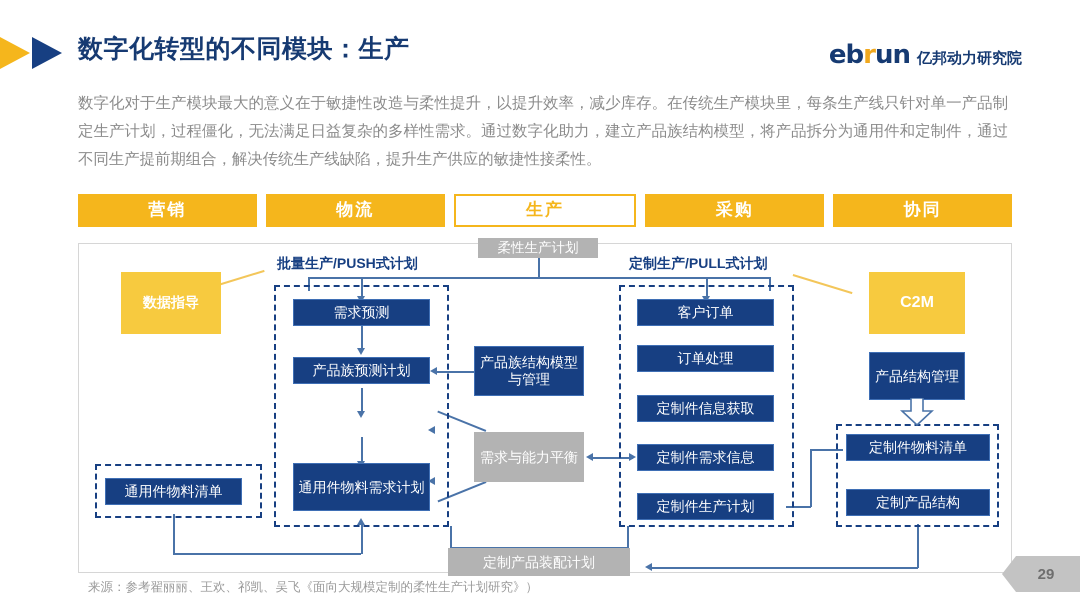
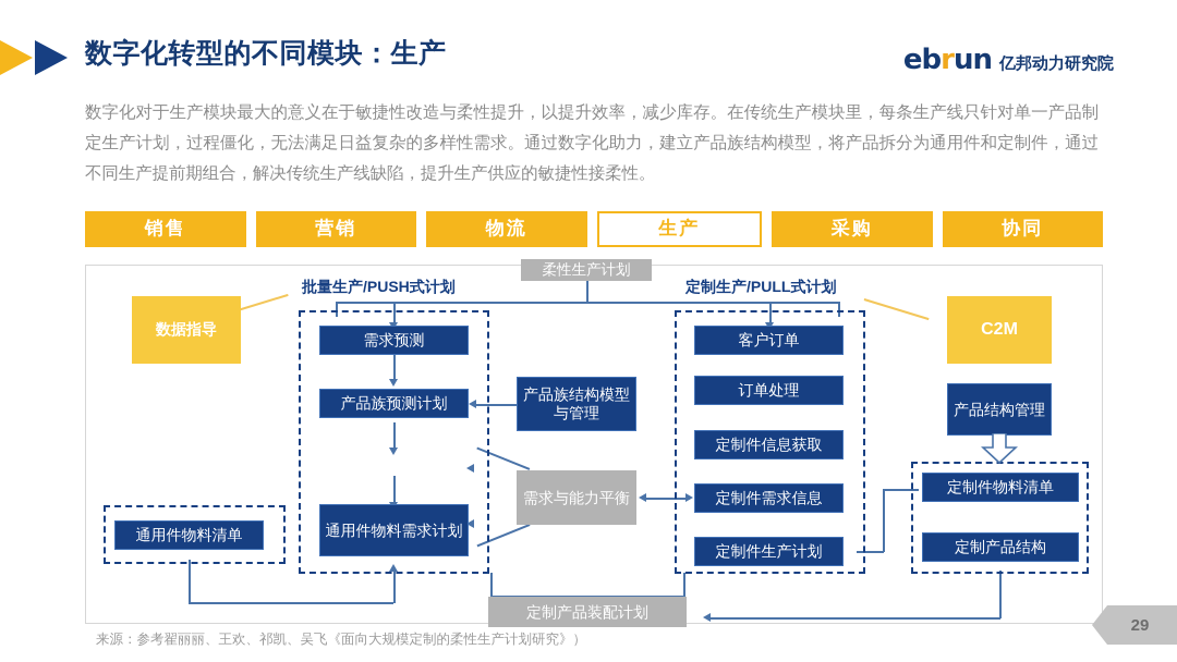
  数字化转型的不同模块：生产
  ebrun
  亿邦动力研究院
  数字化对于生产模块最大的意义在于敏捷性改造与柔性提升，以提升效率，减少库存。在传统生产模块里，每条生产线只针对单一产品制定生产计划，过程僵化，无法满足日益复杂的多样性需求。通过数字化助力，建立产品族结构模型，将产品拆分为通用件和定制件，通过不同生产提前期组合，解决传统生产线缺陷，提升生产供应的敏捷性接柔性。
+ 销售
  营销
  物流
  生产
  采购
  协同
  柔性生产计划
  批量生产/PUSH式计划
  定制生产/PULL式计划
  数据指导
  C2M
  需求预测
  产品族预测计划
  通用件物料需求计划
  产品族结构模型与管理
  需求与能力平衡
  客户订单
  订单处理
  定制件信息获取
  定制件需求信息
  定制件生产计划
  产品结构管理
  定制件物料清单
  定制产品结构
  通用件物料清单
  定制产品装配计划
  来源：参考翟丽丽、王欢、祁凯、吴飞《面向大规模定制的柔性生产计划研究》）
  29
